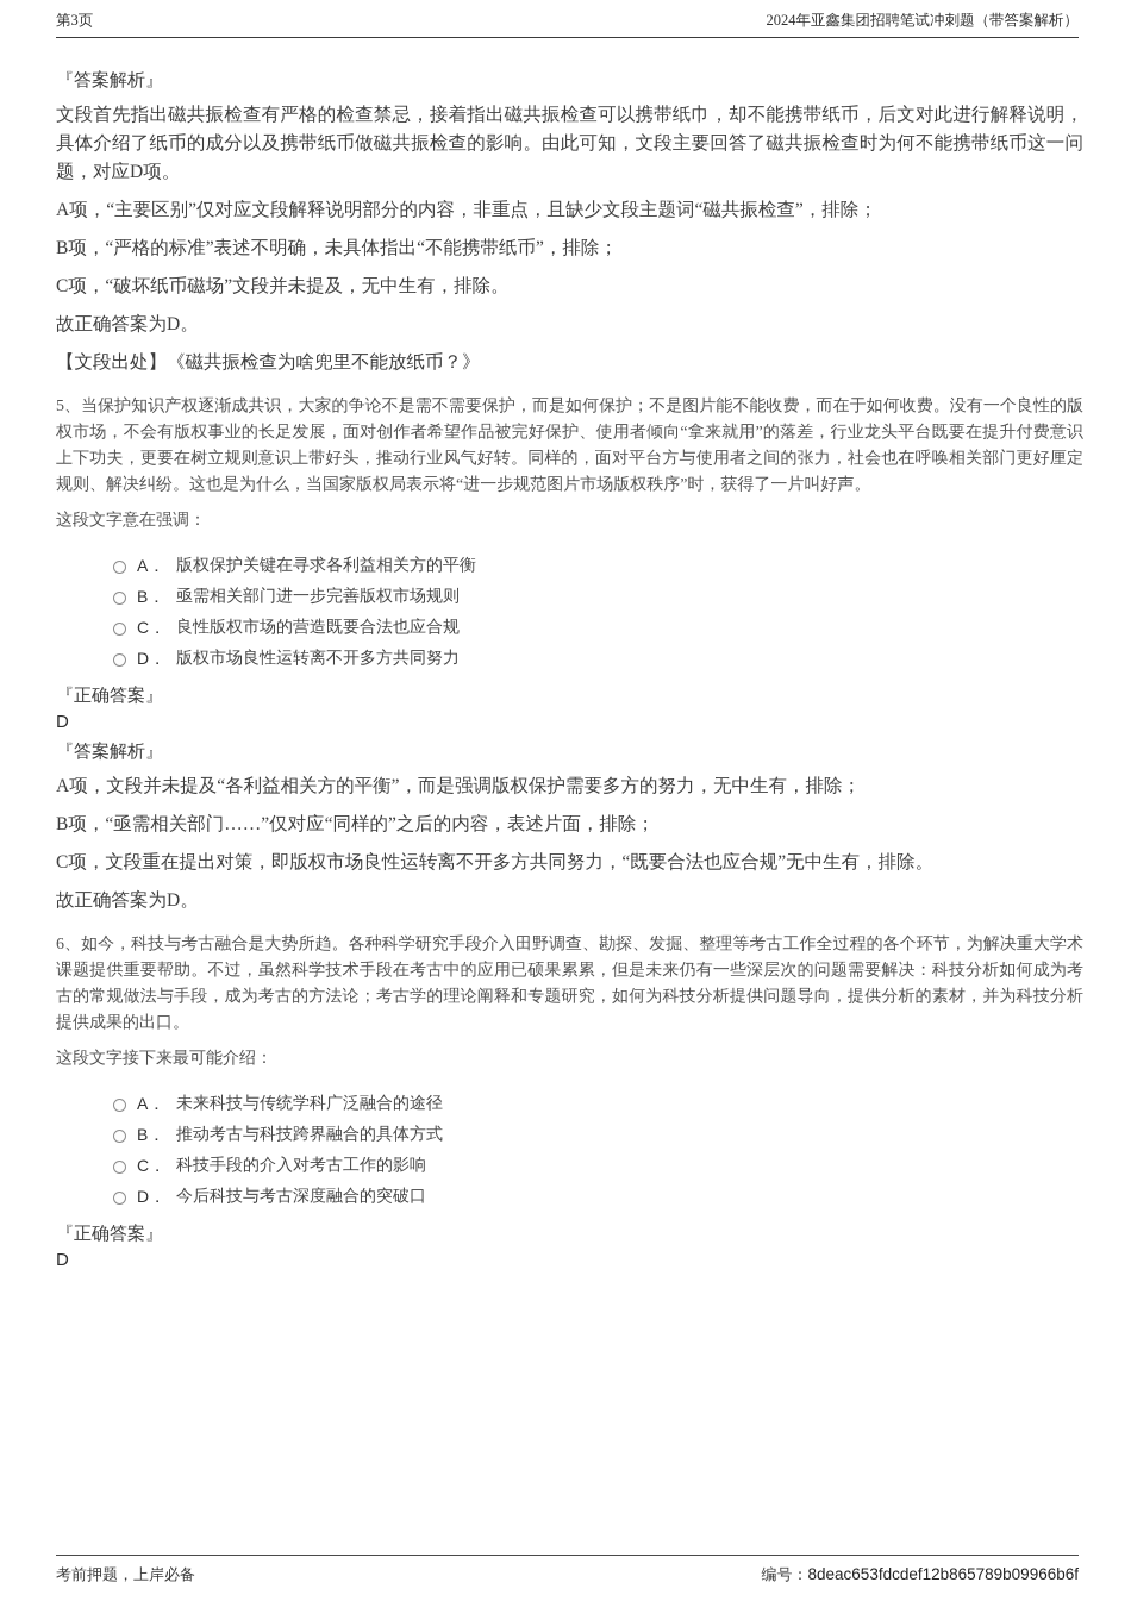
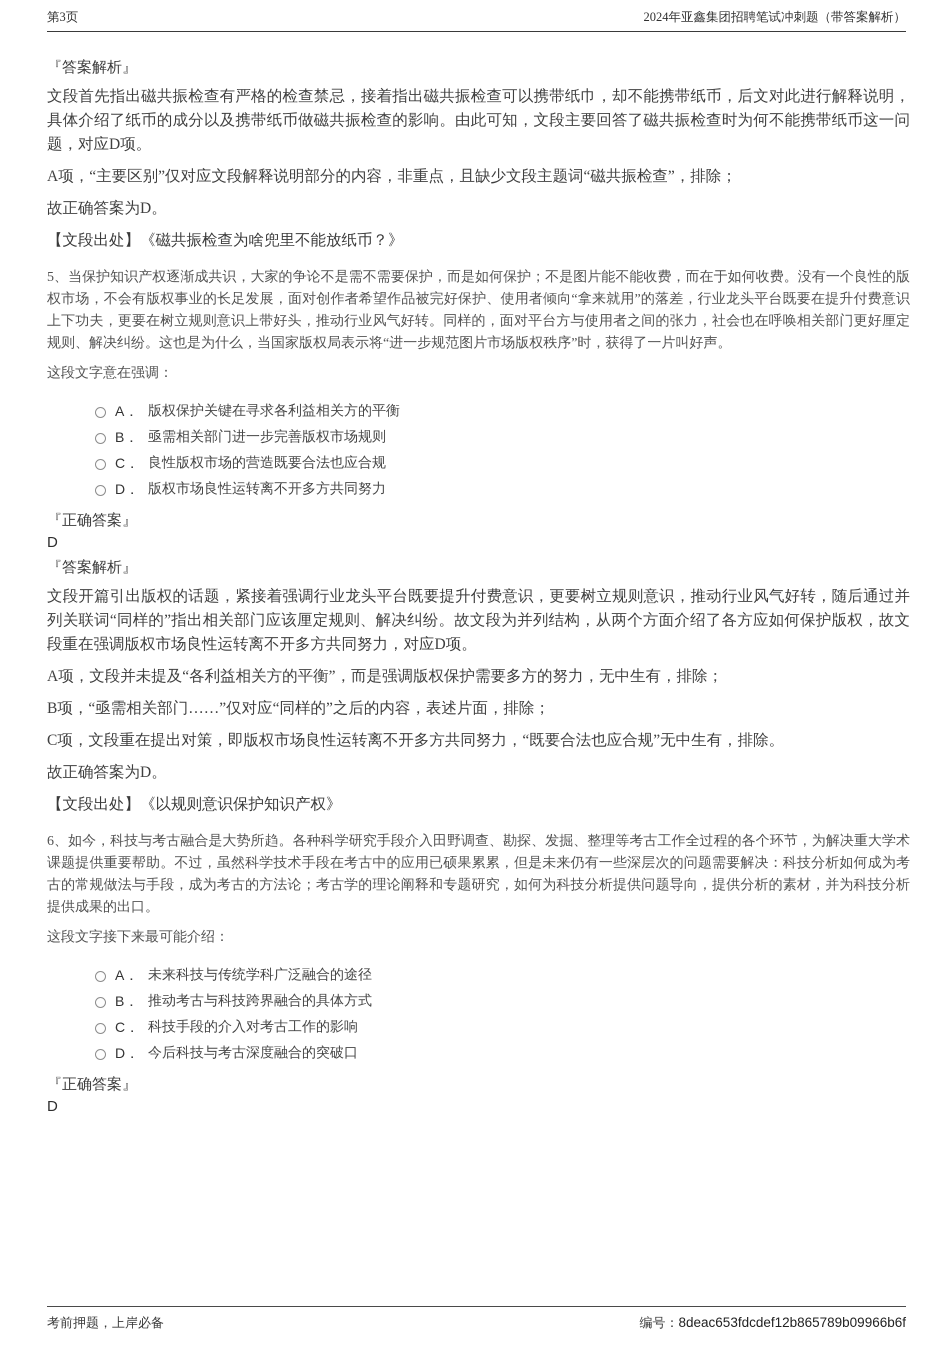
  第3页
  2024年亚鑫集团招聘笔试冲刺题（带答案解析）
  『答案解析』
  文段首先指出磁共振检查有严格的检查禁忌，接着指出磁共振检查可以携带纸巾，却不能携带纸币，后文对此进行解释说明，具体介绍了纸币的成分以及携带纸币做磁共振检查的影响。由此可知，文段主要回答了磁共振检查时为何不能携带纸币这一问题，对应D项。
  A项，“主要区别”仅对应文段解释说明部分的内容，非重点，且缺少文段主题词“磁共振检查”，排除；
- B项，“严格的标准”表述不明确，未具体指出“不能携带纸币”，排除；
- C项，“破坏纸币磁场”文段并未提及，无中生有，排除。
  故正确答案为D。
  【文段出处】《磁共振检查为啥兜里不能放纸币？》
  5、当保护知识产权逐渐成共识，大家的争论不是需不需要保护，而是如何保护；不是图片能不能收费，而在于如何收费。没有一个良性的版权市场，不会有版权事业的长足发展，面对创作者希望作品被完好保护、使用者倾向“拿来就用”的落差，行业龙头平台既要在提升付费意识上下功夫，更要在树立规则意识上带好头，推动行业风气好转。同样的，面对平台方与使用者之间的张力，社会也在呼唤相关部门更好厘定规则、解决纠纷。这也是为什么，当国家版权局表示将“进一步规范图片市场版权秩序”时，获得了一片叫好声。
  这段文字意在强调：
  A．
  版权保护关键在寻求各利益相关方的平衡
  B．
  亟需相关部门进一步完善版权市场规则
  C．
  良性版权市场的营造既要合法也应合规
  D．
  版权市场良性运转离不开多方共同努力
  『正确答案』
  D
  『答案解析』
+ 文段开篇引出版权的话题，紧接着强调行业龙头平台既要提升付费意识，更要树立规则意识，推动行业风气好转，随后通过并列关联词“同样的”指出相关部门应该厘定规则、解决纠纷。故文段为并列结构，从两个方面介绍了各方应如何保护版权，故文段重在强调版权市场良性运转离不开多方共同努力，对应D项。
  A项，文段并未提及“各利益相关方的平衡”，而是强调版权保护需要多方的努力，无中生有，排除；
  B项，“亟需相关部门……”仅对应“同样的”之后的内容，表述片面，排除；
  C项，文段重在提出对策，即版权市场良性运转离不开多方共同努力，“既要合法也应合规”无中生有，排除。
  故正确答案为D。
+ 【文段出处】《以规则意识保护知识产权》
  6、如今，科技与考古融合是大势所趋。各种科学研究手段介入田野调查、勘探、发掘、整理等考古工作全过程的各个环节，为解决重大学术课题提供重要帮助。不过，虽然科学技术手段在考古中的应用已硕果累累，但是未来仍有一些深层次的问题需要解决：科技分析如何成为考古的常规做法与手段，成为考古的方法论；考古学的理论阐释和专题研究，如何为科技分析提供问题导向，提供分析的素材，并为科技分析提供成果的出口。
  这段文字接下来最可能介绍：
  A．
  未来科技与传统学科广泛融合的途径
  B．
  推动考古与科技跨界融合的具体方式
  C．
  科技手段的介入对考古工作的影响
  D．
  今后科技与考古深度融合的突破口
  『正确答案』
  D
  考前押题，上岸必备
  编号：
  8deac653fdcdef12b865789b09966b6f
